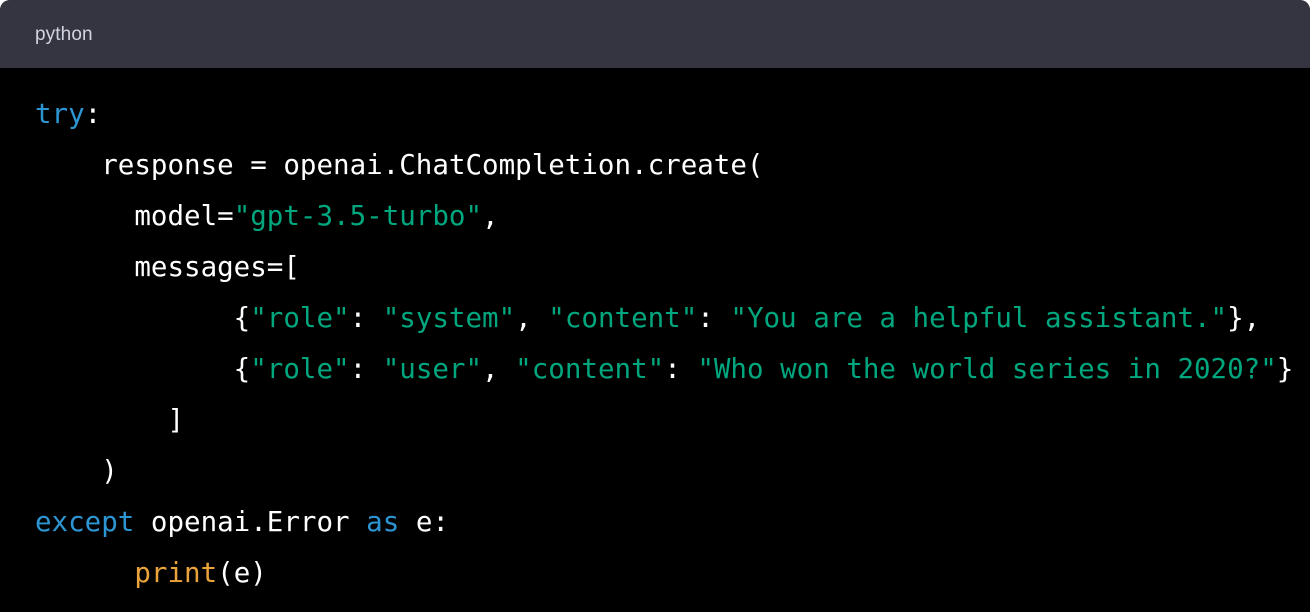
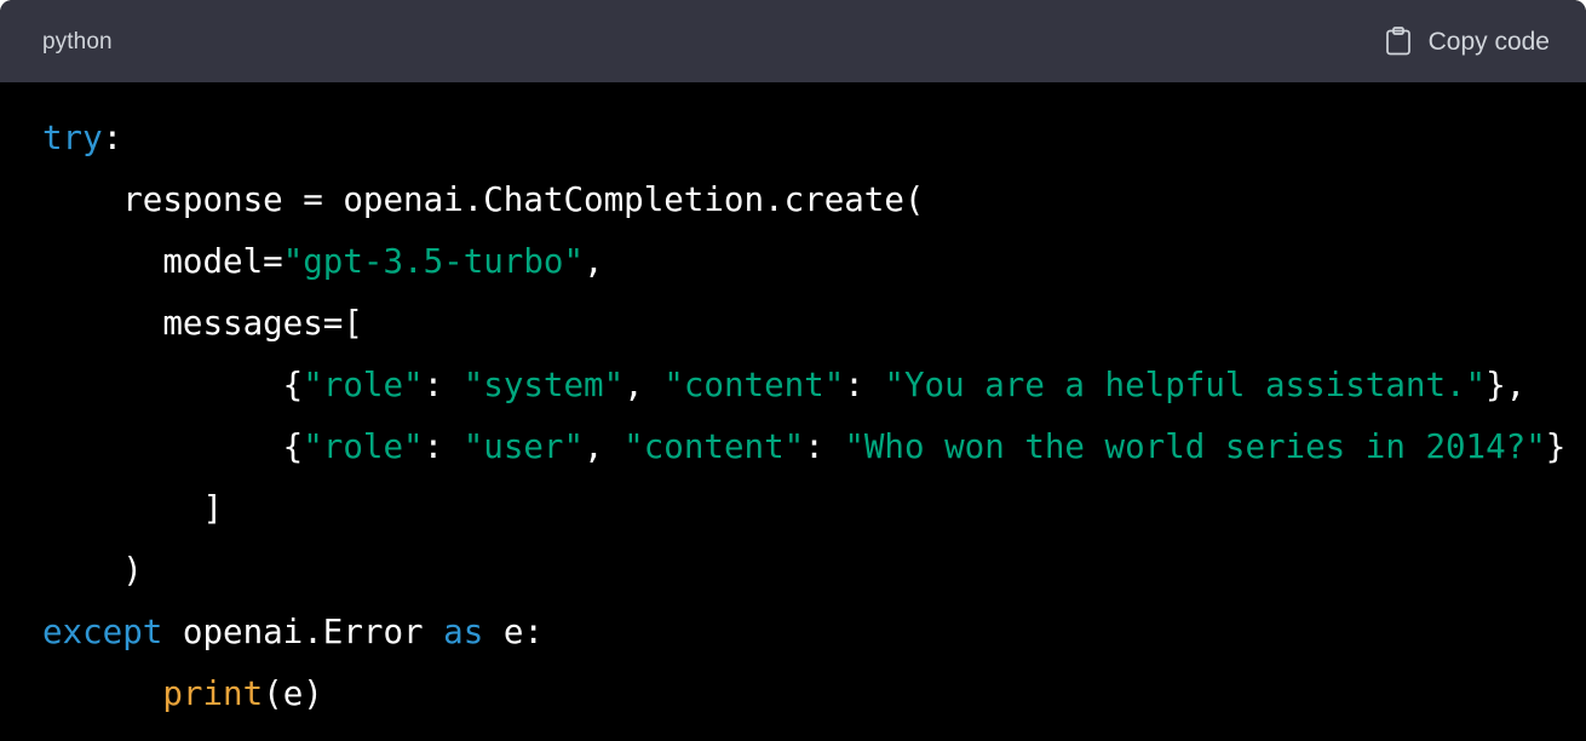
  python
+ Copy code
- try: response = openai.ChatCompletion.create( model="gpt-3.5-turbo", messages=[ {"role": "system", "content": "You are a helpful assistant."}, {"role": "user", "content": "Who won the world series in 2020?"} ] ) except openai.Error as e: print(e)
+ try: response = openai.ChatCompletion.create( model="gpt-3.5-turbo", messages=[ {"role": "system", "content": "You are a helpful assistant."}, {"role": "user", "content": "Who won the world series in 2014?"} ] ) except openai.Error as e: print(e)
